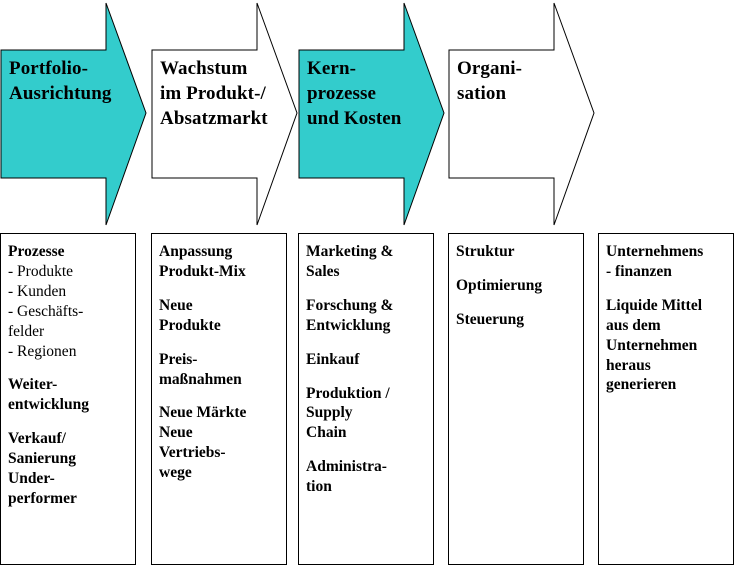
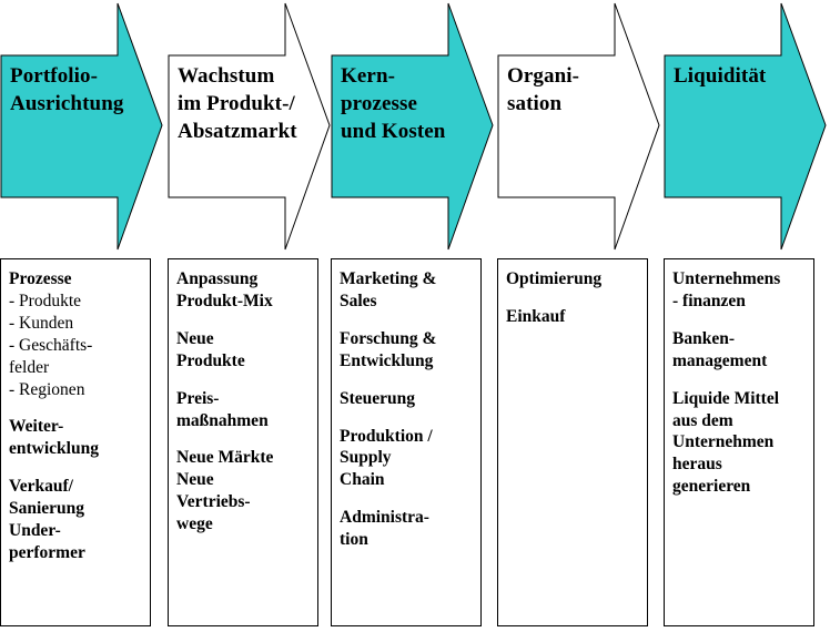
  Portfolio-
  Ausrichtung
  Wachstum
  im Produkt-/
  Absatzmarkt
  Kern-
  prozesse
  und Kosten
  Organi-
  sation
+ Liquidität
  Prozesse
  - Produkte
  - Kunden
  - Geschäfts-
  felder
  - Regionen
  Weiter-
  entwicklung
  Verkauf/
  Sanierung
  Under-
  performer
  Anpassung
  Produkt-Mix
  Neue
  Produkte
  Preis-
  maßnahmen
  Neue Märkte
  Neue
  Vertriebs-
  wege
  Marketing &
  Sales
  Forschung &
  Entwicklung
- Einkauf
+ Steuerung
  Produktion /
  Supply
  Chain
  Administra-
  tion
- Struktur
  Optimierung
- Steuerung
+ Einkauf
  Unternehmens
  - finanzen
+ Banken-
+ management
  Liquide Mittel
  aus dem
  Unternehmen
  heraus
  generieren
